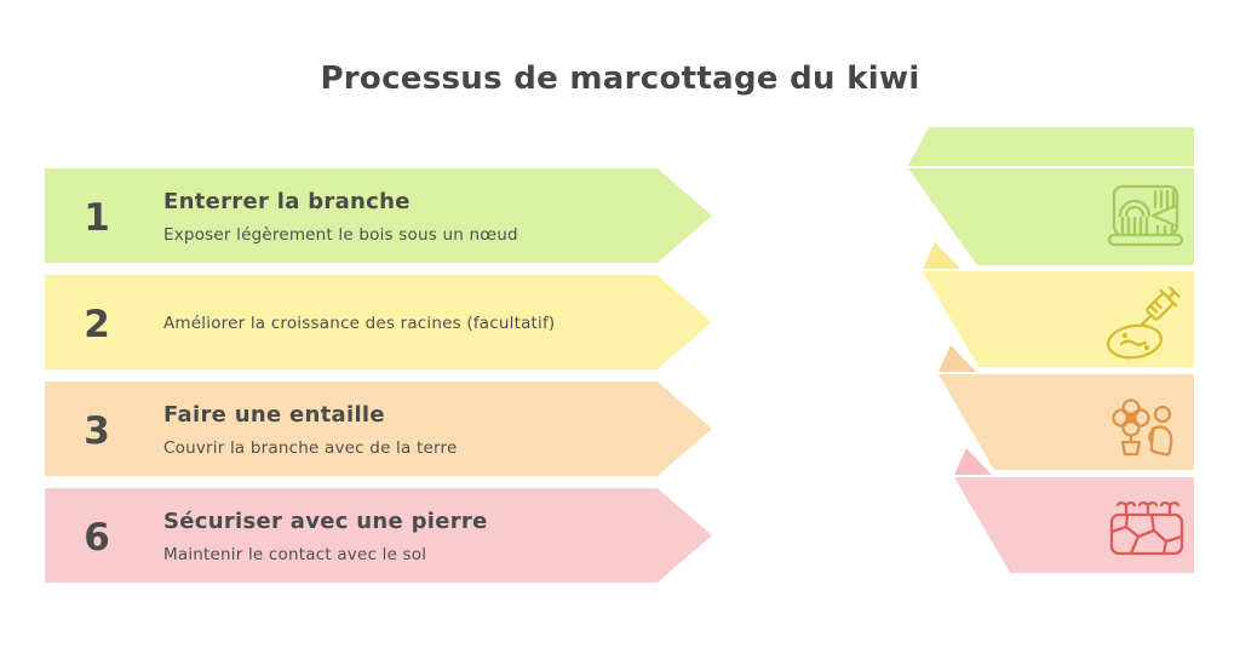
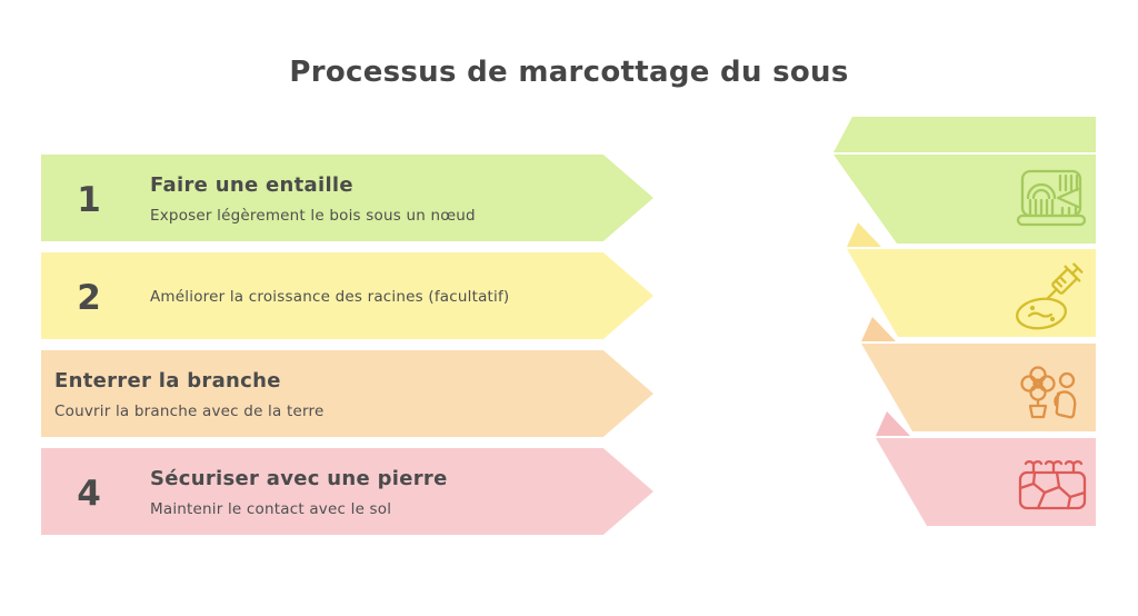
- Processus de marcottage du kiwi
+ Processus de marcottage du sous
  1
- Enterrer la branche
+ Faire une entaille
  Exposer légèrement le bois sous un nœud
  2
  Améliorer la croissance des racines (facultatif)
- 3
- Faire une entaille
+ Enterrer la branche
  Couvrir la branche avec de la terre
- 6
+ 4
  Sécuriser avec une pierre
  Maintenir le contact avec le sol
